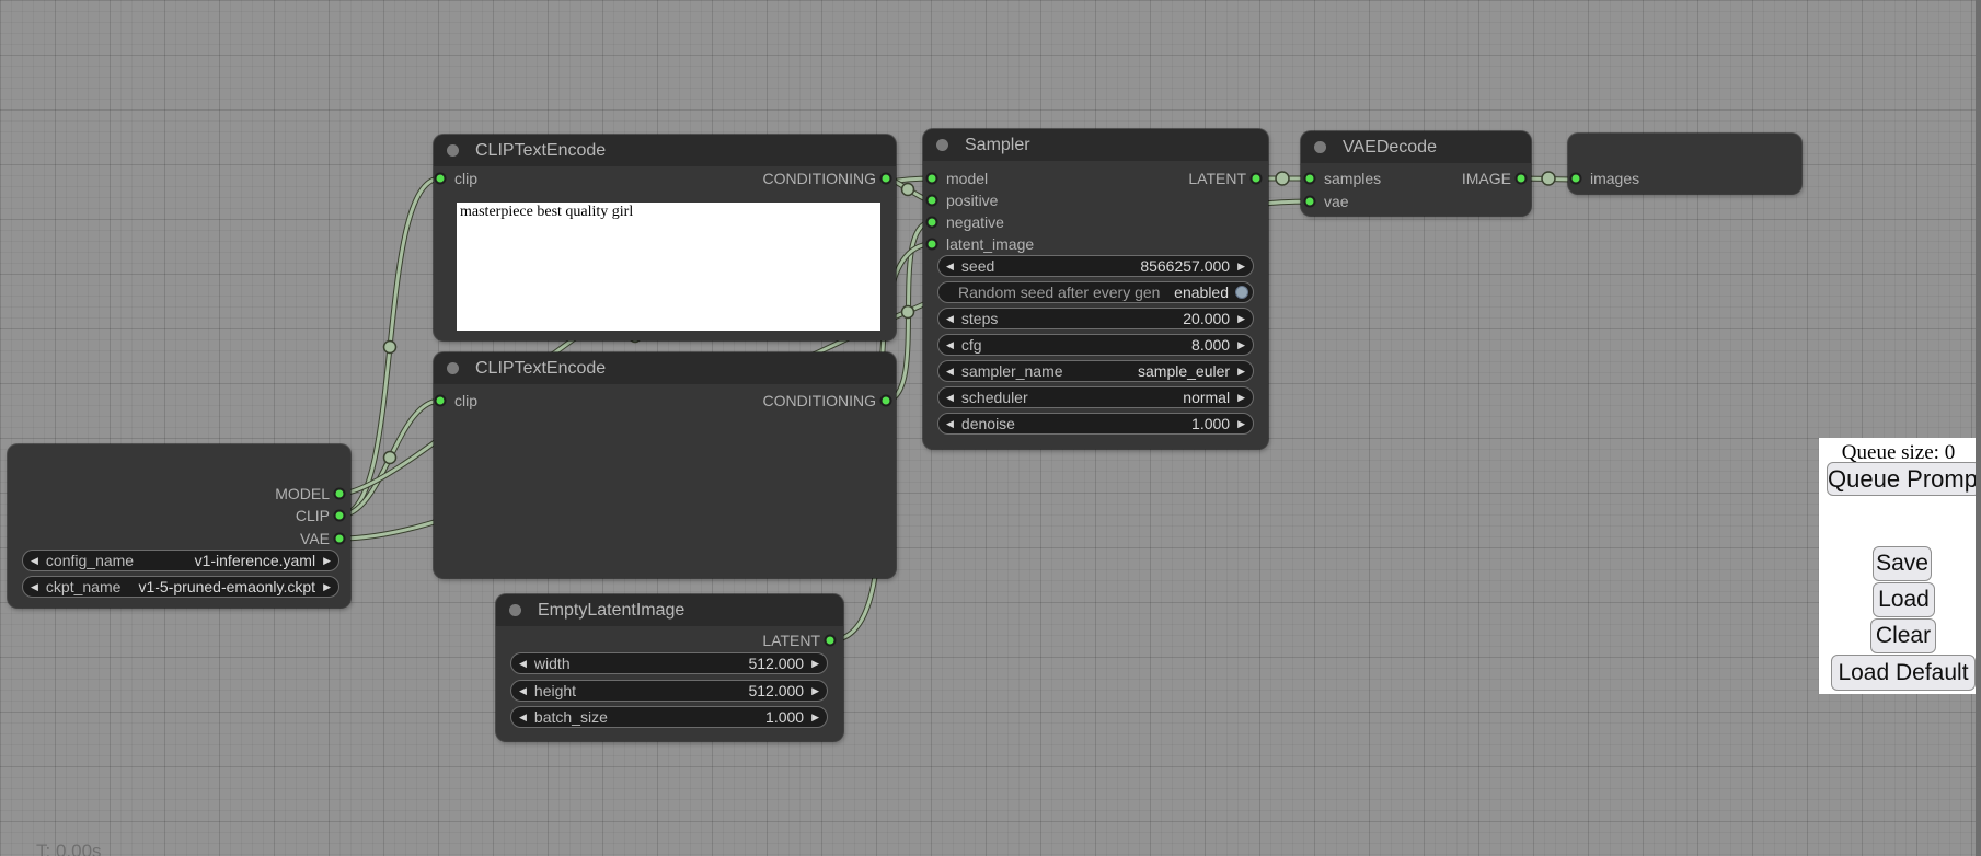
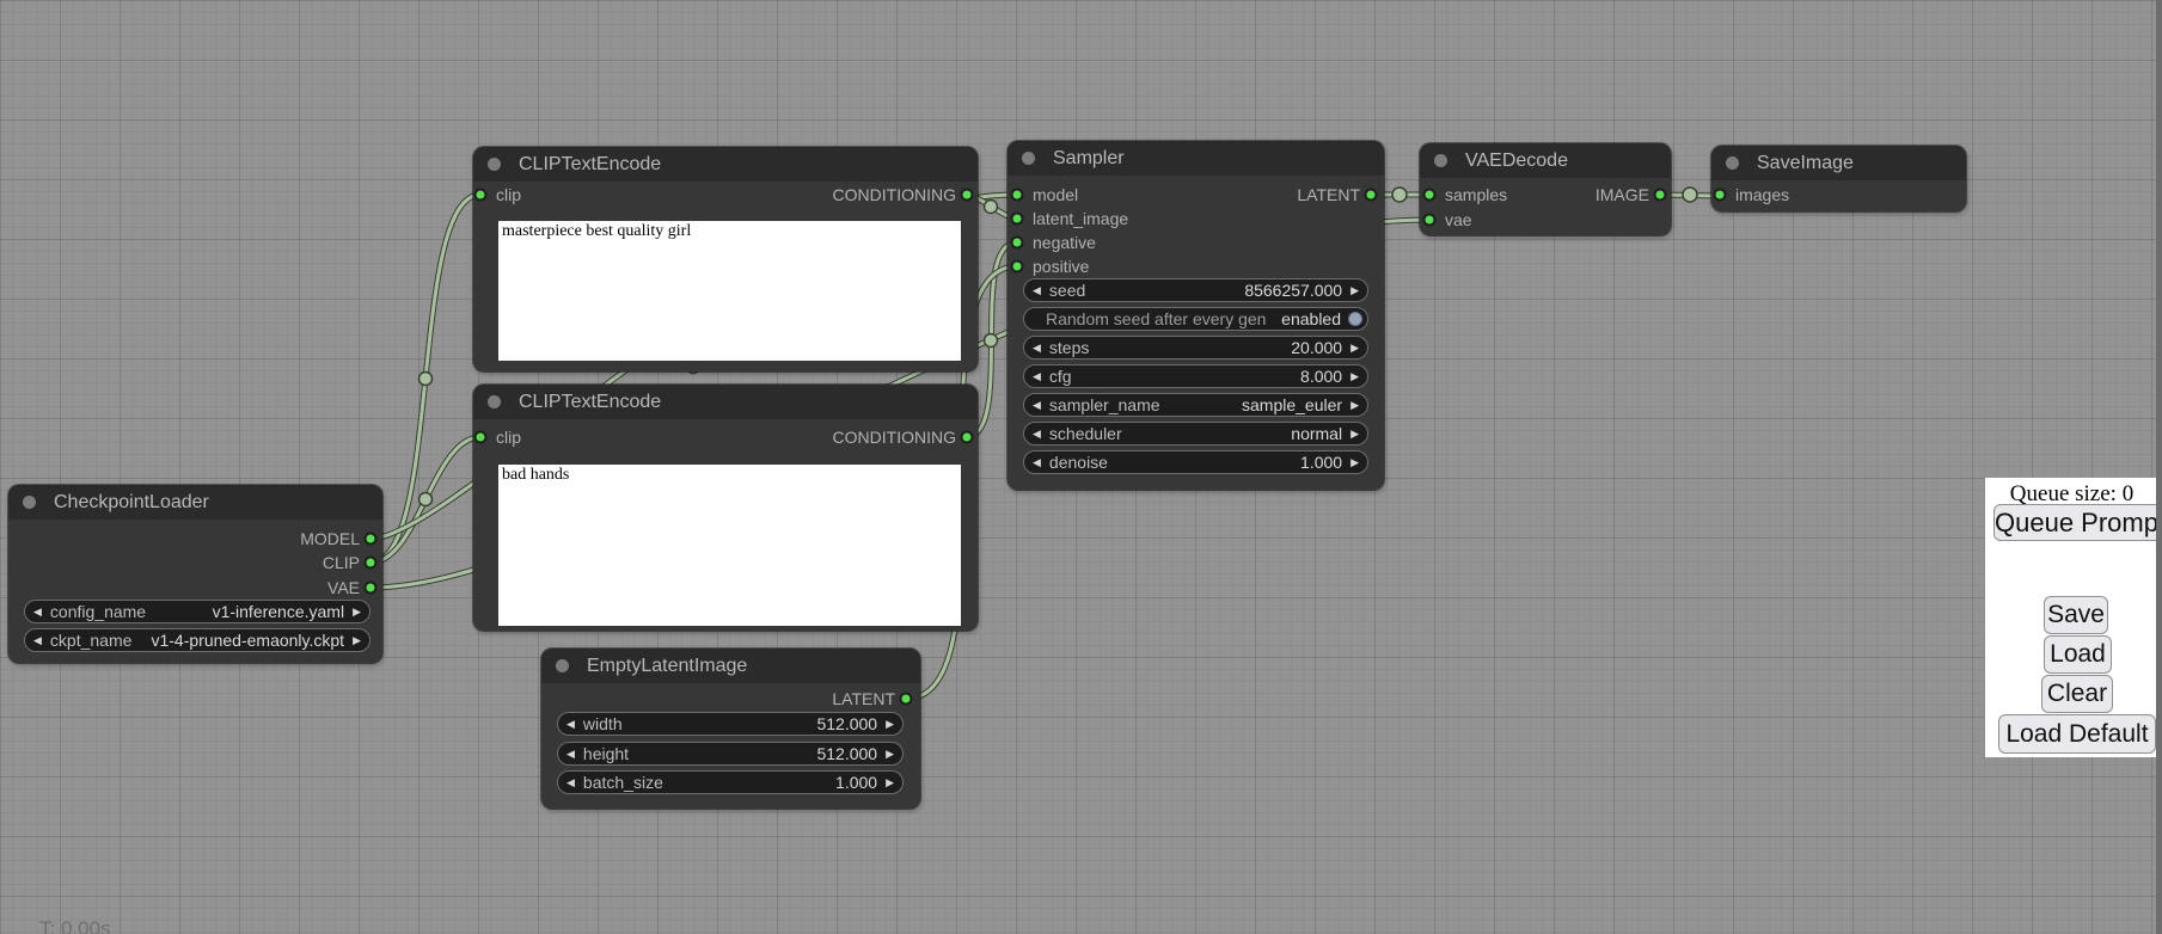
+ CheckpointLoader
  MODEL
  CLIP
  VAE
  ◀
  config_name
  v1-inference.yaml
  ▶
  ◀
  ckpt_name
- v1-5-pruned-emaonly.ckpt
+ v1-4-pruned-emaonly.ckpt
  ▶
  CLIPTextEncode
  clip
  CONDITIONING
  masterpiece best quality girl
  CLIPTextEncode
  clip
  CONDITIONING
+ bad hands
  EmptyLatentImage
  LATENT
  ◀
  width
  512.000
  ▶
  ◀
  height
  512.000
  ▶
  ◀
  batch_size
  1.000
  ▶
  Sampler
  model
- positive
+ latent_image
  negative
- latent_image
+ positive
  LATENT
  ◀
  seed
  8566257.000
  ▶
  Random seed after every gen
  enabled
  ◀
  steps
  20.000
  ▶
  ◀
  cfg
  8.000
  ▶
  ◀
  sampler_name
  sample_euler
  ▶
  ◀
  scheduler
  normal
  ▶
  ◀
  denoise
  1.000
  ▶
  VAEDecode
  samples
  vae
  IMAGE
+ SaveImage
  images
  Queue size: 0
  Queue Promp
  Save
  Load
  Clear
  Load Default
  T: 0.00s
